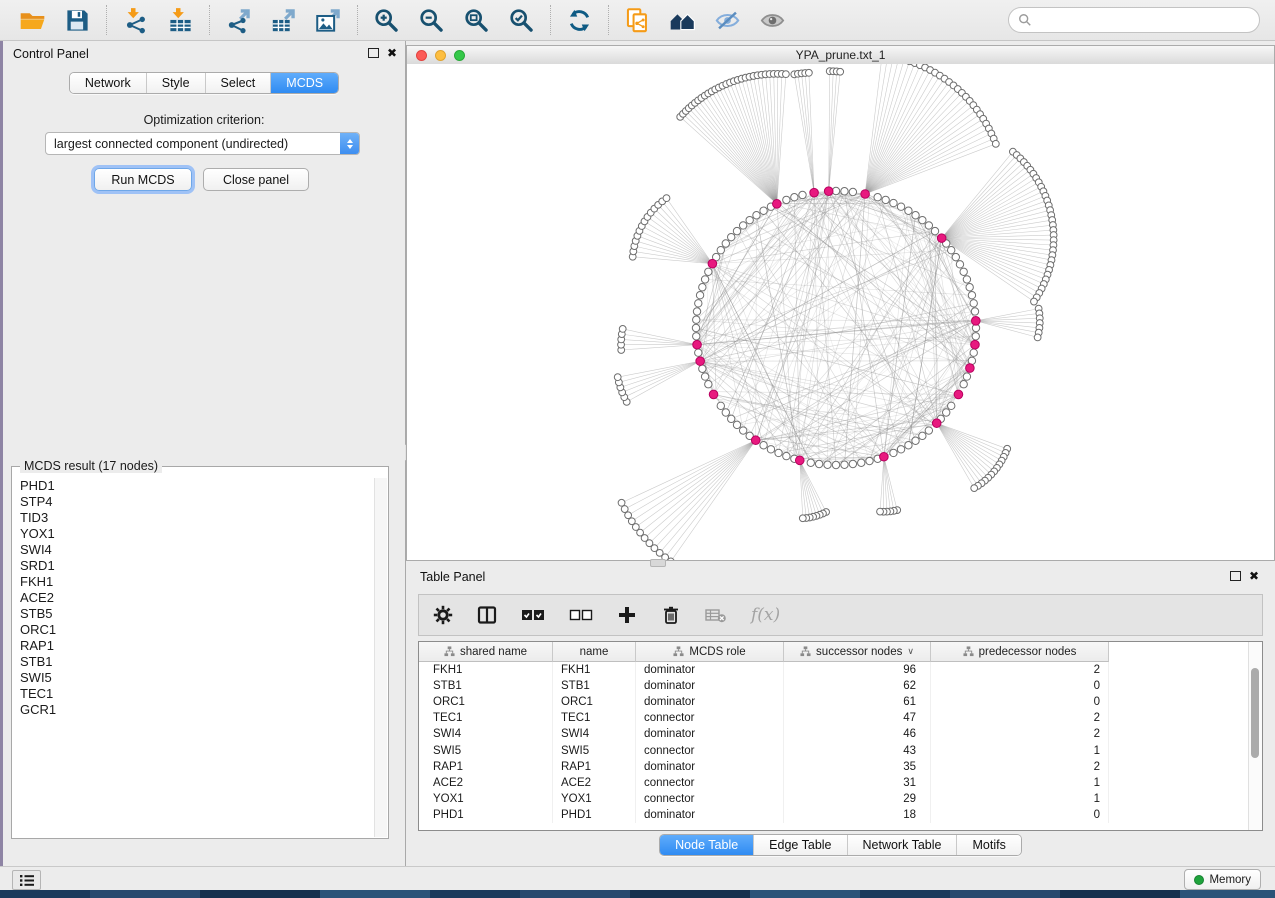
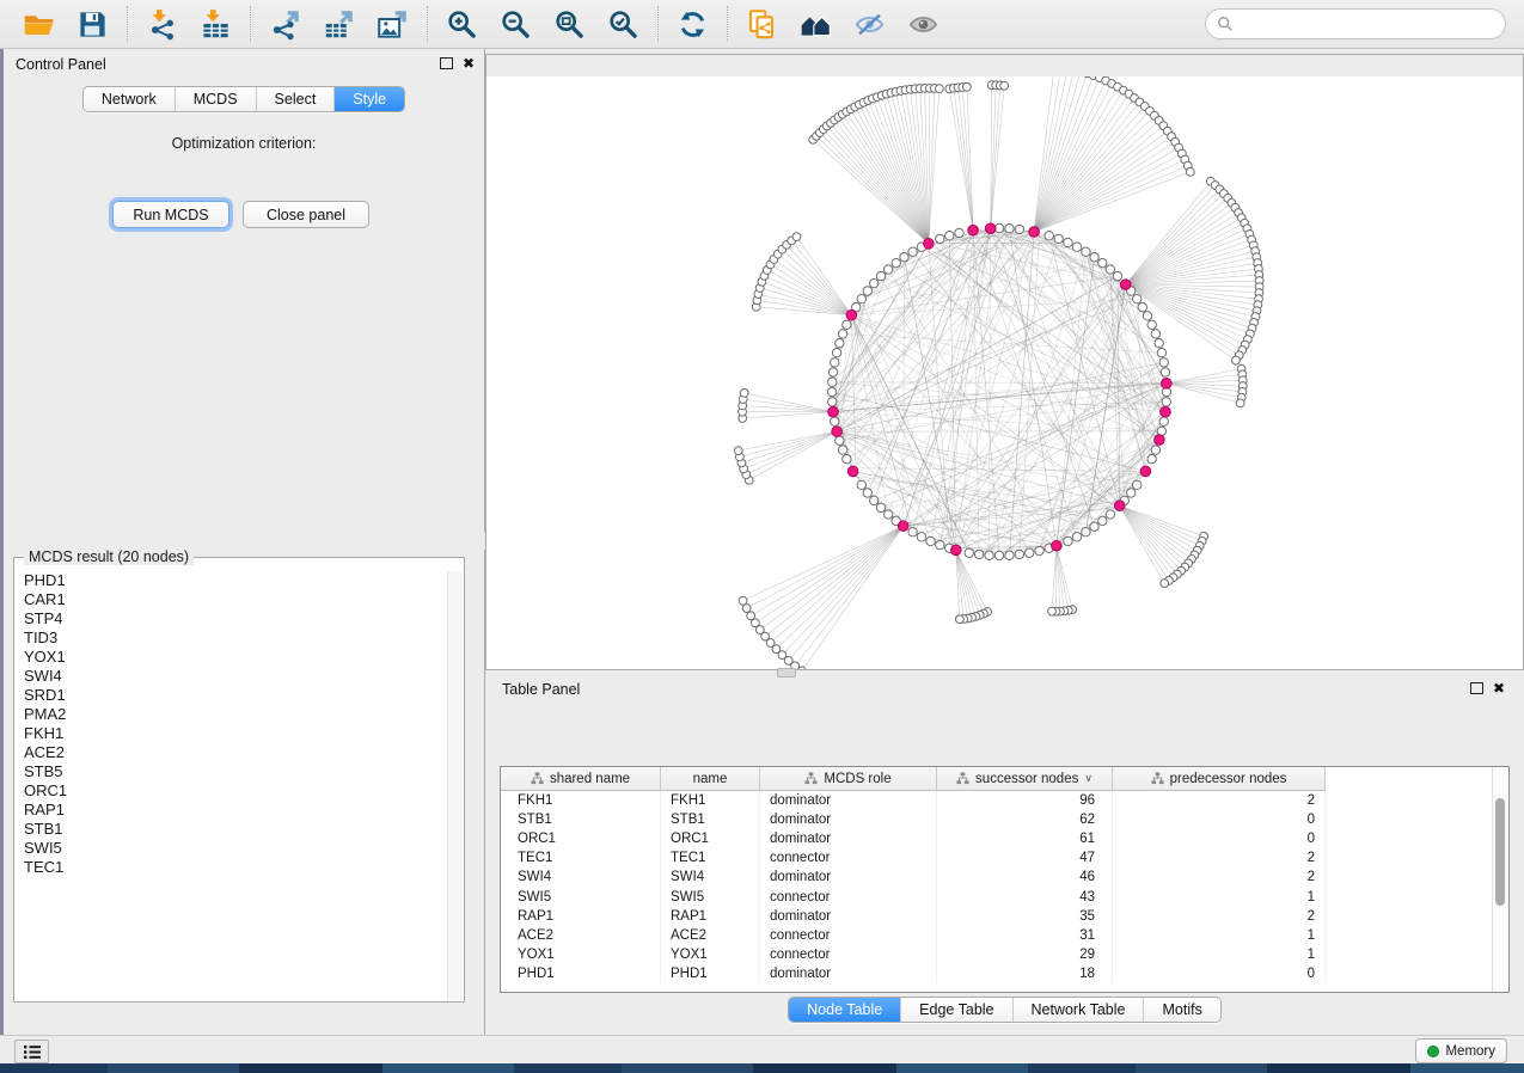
  Control Panel
  ✖
  Network
- Style
+ MCDS
  Select
- MCDS
+ Style
  Optimization criterion:
- largest connected component (undirected)
  Run MCDS
  Close panel
- MCDS result (17 nodes)
+ MCDS result (20 nodes)
  PHD1
+ CAR1
  STP4
  TID3
  YOX1
  SWI4
  SRD1
+ PMA2
  FKH1
  ACE2
  STB5
  ORC1
  RAP1
  STB1
  SWI5
  TEC1
- GCR1
- YPA_prune.txt_1
  Table Panel
  ✖
- f(x)
  shared name
  name
  MCDS role
  successor nodes
  ∨
  predecessor nodes
  FKH1
  FKH1
  dominator
  96
  2
  STB1
  STB1
  dominator
  62
  0
  ORC1
  ORC1
  dominator
  61
  0
  TEC1
  TEC1
  connector
  47
  2
  SWI4
  SWI4
  dominator
  46
  2
  SWI5
  SWI5
  connector
  43
  1
  RAP1
  RAP1
  dominator
  35
  2
  ACE2
  ACE2
  connector
  31
  1
  YOX1
  YOX1
  connector
  29
  1
  PHD1
  PHD1
  dominator
  18
  0
  Node Table
  Edge Table
  Network Table
  Motifs
  Memory
